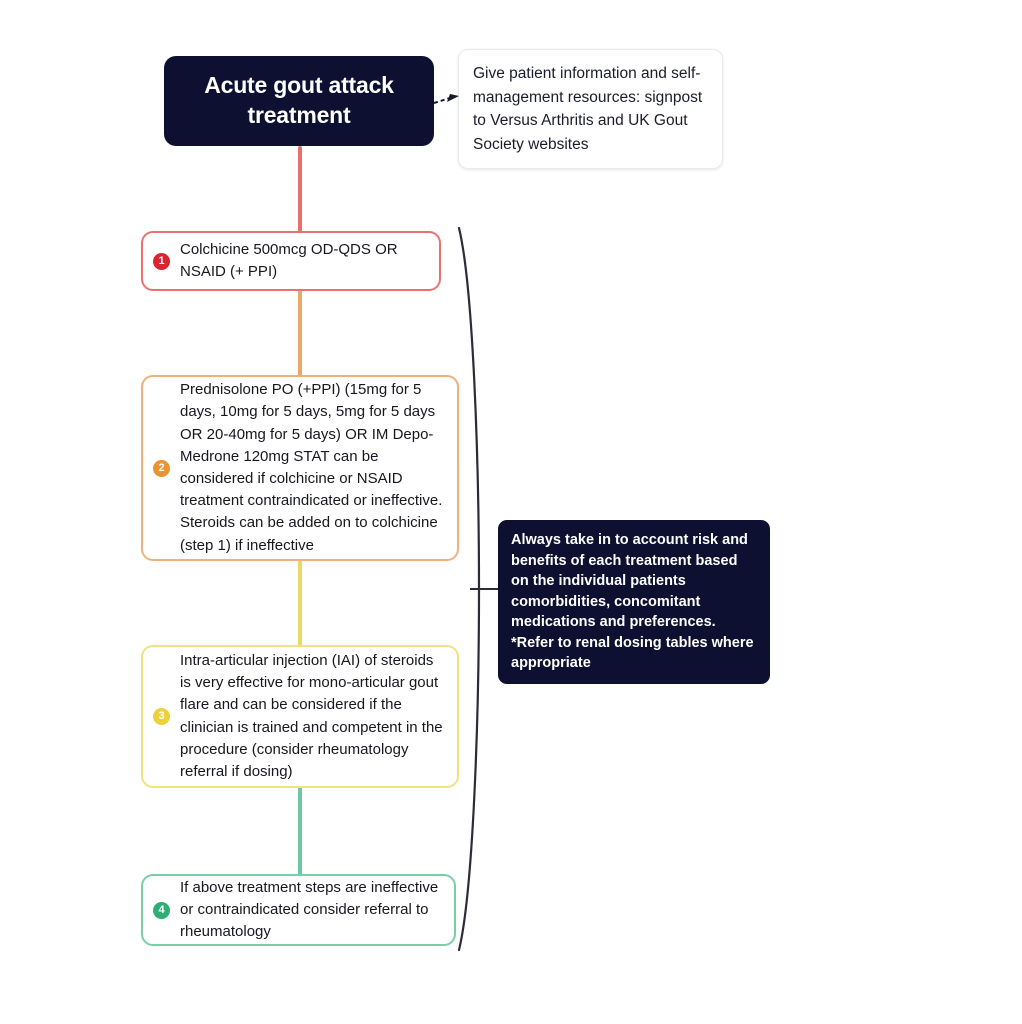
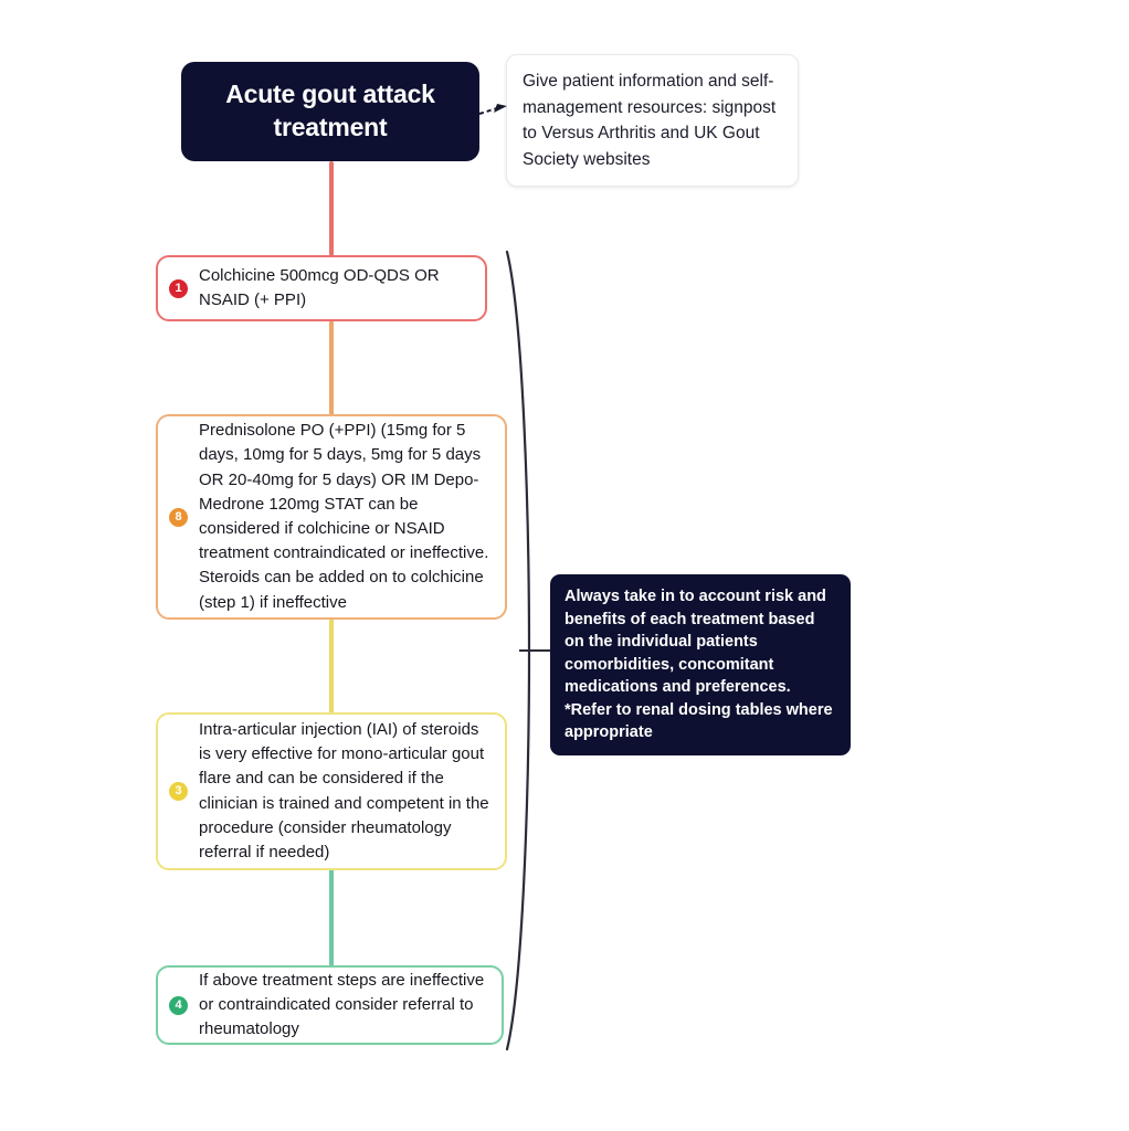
  Acute gout attack treatment
  Give patient information and self-management resources: signpost to Versus Arthritis and UK Gout Society websites
  1
  Colchicine 500mcg OD-QDS OR NSAID (+ PPI)
- 2
+ 8
  Prednisolone PO (+PPI) (15mg for 5 days, 10mg for 5 days, 5mg for 5 days OR 20-40mg for 5 days) OR IM Depo-Medrone 120mg STAT can be considered if colchicine or NSAID treatment contraindicated or ineffective. Steroids can be added on to colchicine (step 1) if ineffective
  3
- Intra-articular injection (IAI) of steroids is very effective for mono-articular gout flare and can be considered if the clinician is trained and competent in the procedure (consider rheumatology referral if dosing)
+ Intra-articular injection (IAI) of steroids is very effective for mono-articular gout flare and can be considered if the clinician is trained and competent in the procedure (consider rheumatology referral if needed)
  4
  If above treatment steps are ineffective or contraindicated consider referral to rheumatology
  Always take in to account risk and benefits of each treatment based on the individual patients comorbidities, concomitant medications and preferences. *Refer to renal dosing tables where appropriate
